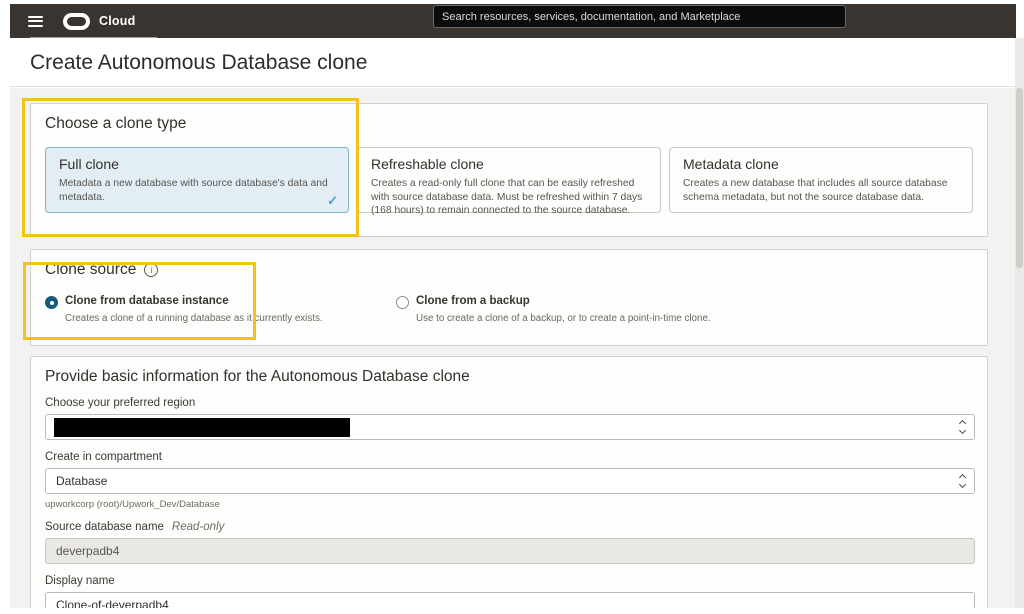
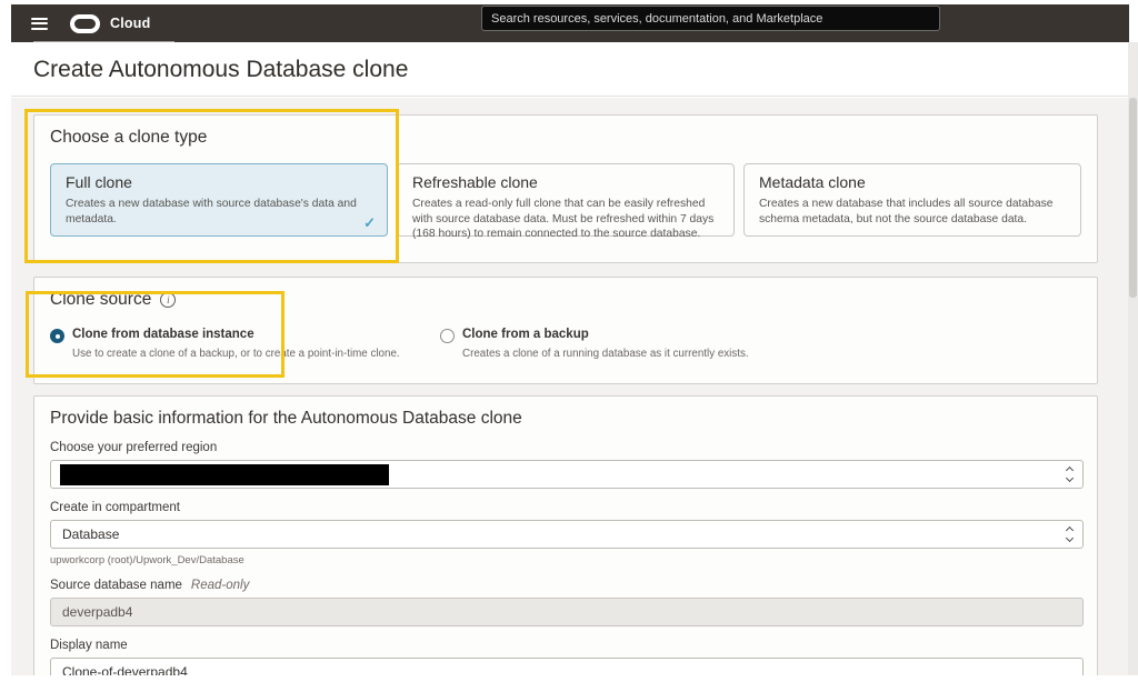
  Cloud
  Search resources, services, documentation, and Marketplace
  Create Autonomous Database clone
  Choose a clone type
  Full clone
- Metadata a new database with source database's data and metadata.
+ Creates a new database with source database's data and metadata.
  ✓
  Refreshable clone
  Creates a read-only full clone that can be easily refreshed with source database data. Must be refreshed within 7 days (168 hours) to remain connected to the source database.
  Metadata clone
  Creates a new database that includes all source database schema metadata, but not the source database data.
  Clone source
  i
  Clone from database instance
- Creates a clone of a running database as it currently exists.
+ Use to create a clone of a backup, or to create a point-in-time clone.
  Clone from a backup
- Use to create a clone of a backup, or to create a point-in-time clone.
+ Creates a clone of a running database as it currently exists.
  Provide basic information for the Autonomous Database clone
  Choose your preferred region
  Create in compartment
  Database
  upworkcorp (root)/Upwork_Dev/Database
  Source database name Read-only
  deverpadb4
  Display name
  Clone-of-deverpadb4
